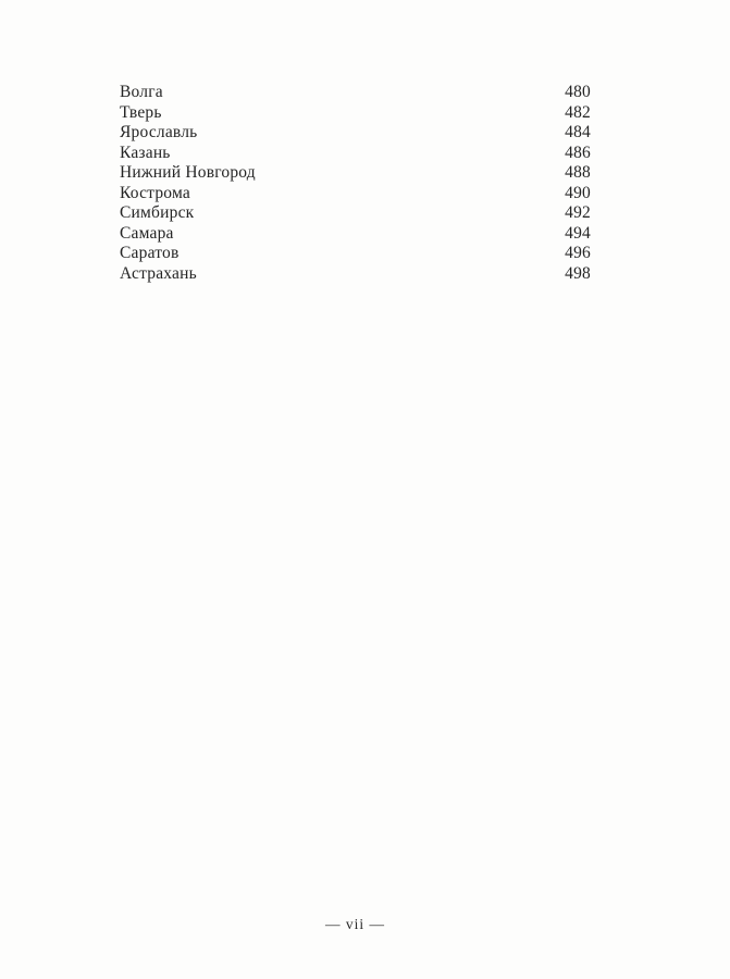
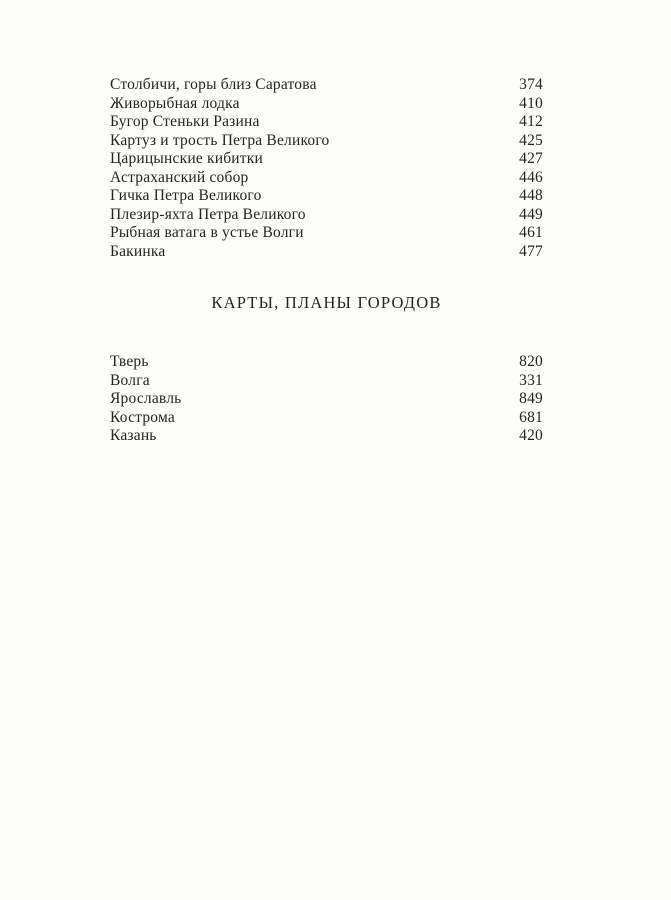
+ Столбичи, горы близ Саратова
+ 374
+ Живорыбная лодка
+ 410
+ Бугор Стеньки Разина
+ 412
+ Картуз и трость Петра Великого
+ 425
+ Царицынские кибитки
+ 427
+ Астраханский собор
+ 446
+ Гичка Петра Великого
+ 448
+ Плезир-яхта Петра Великого
+ 449
+ Рыбная ватага в устье Волги
+ 461
+ Бакинка
+ 477
+ КАРТЫ, ПЛАНЫ ГОРОДОВ
- Волга
+ Тверь
- 480
+ 820
- Тверь
+ Волга
- 482
+ 331
  Ярославль
- 484
+ 849
- Казань
+ Кострома
- 486
+ 681
- Нижний Новгород
- 488
- Кострома
+ Казань
- 490
+ 420
- Симбирск
- 492
- Самара
- 494
- Саратов
- 496
- Астрахань
- 498
- — vii —
